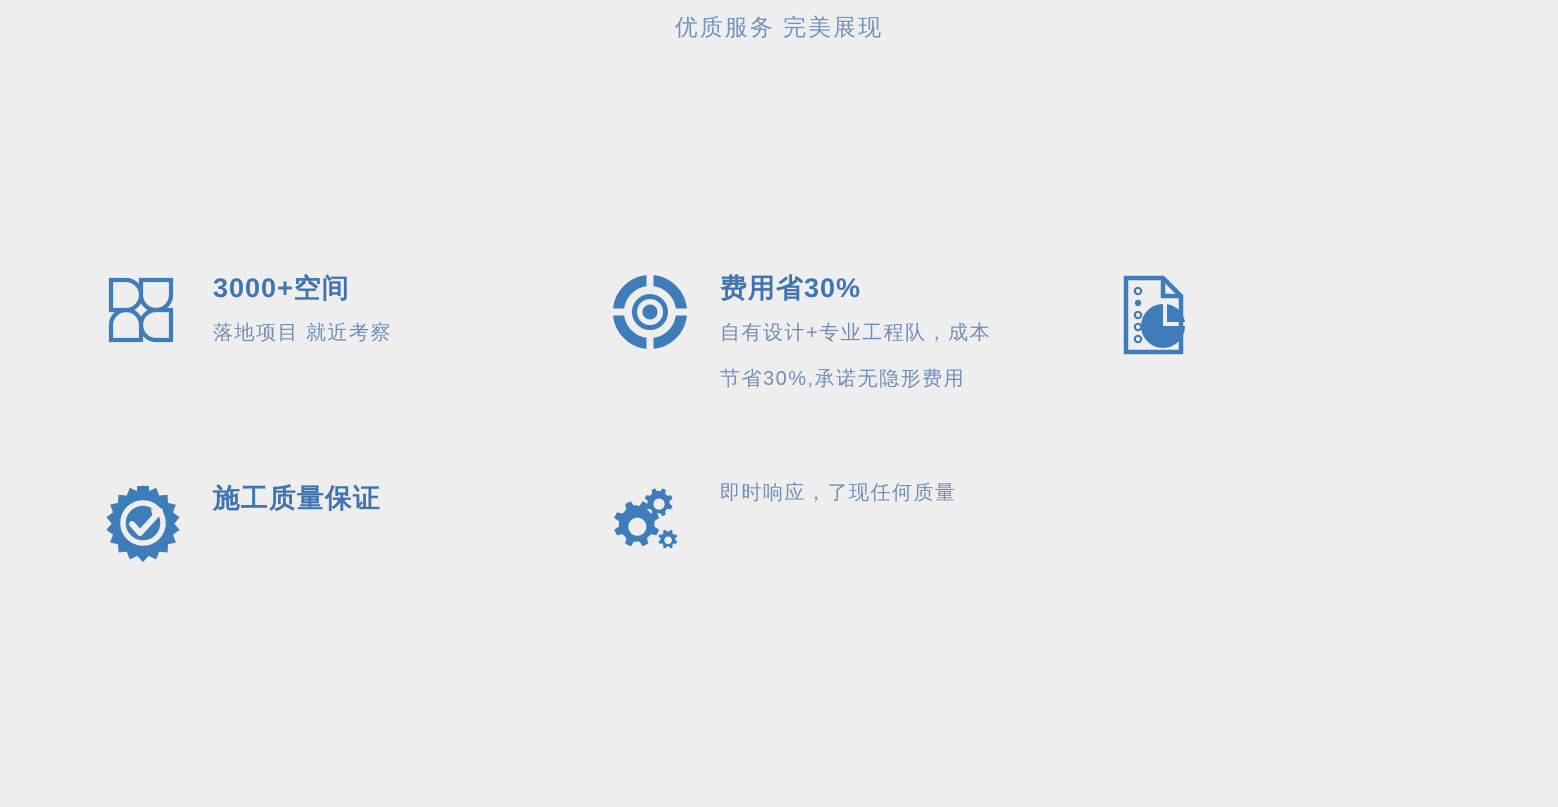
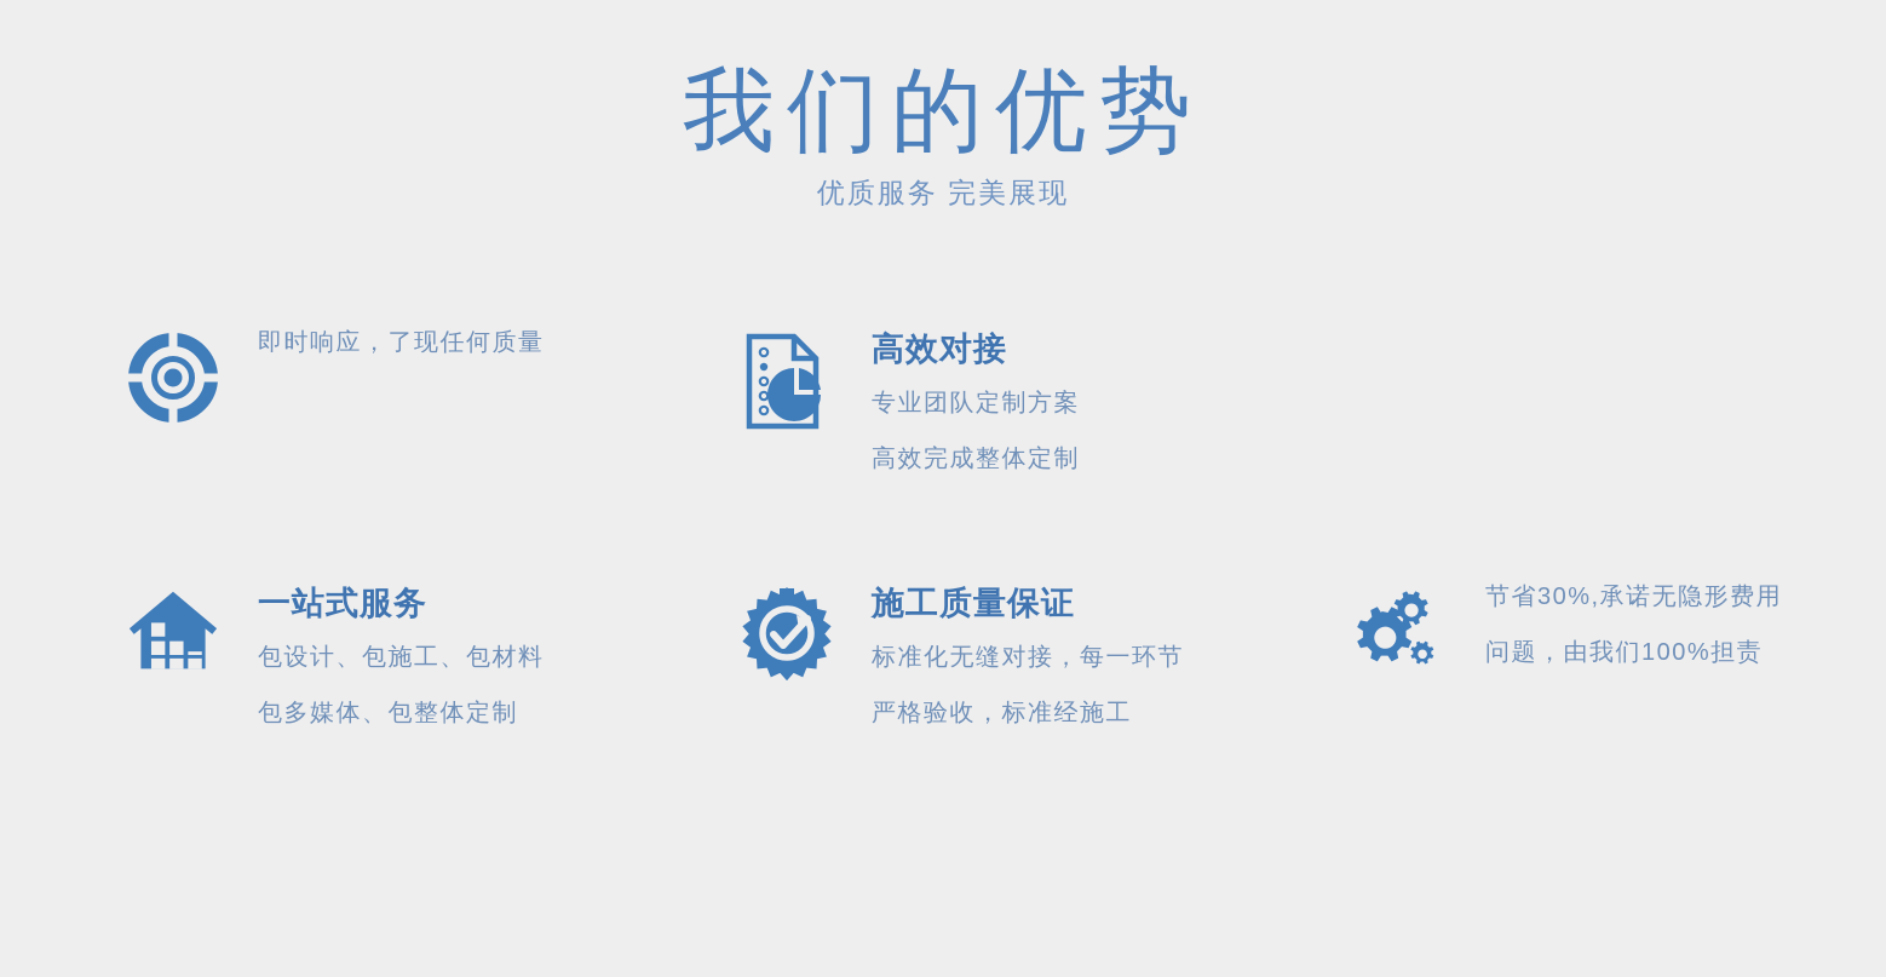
+ 我们的优势
  优质服务 完美展现
- 3000+空间
- 落地项目 就近考察
- 费用省30%
- 自有设计+专业工程队，成本
- 节省30%,承诺无隐形费用
+ 即时响应，了现任何质量
+ 高效对接
+ 专业团队定制方案
+ 高效完成整体定制
+ 一站式服务
+ 包设计、包施工、包材料
+ 包多媒体、包整体定制
  施工质量保证
+ 标准化无缝对接，每一环节
+ 严格验收，标准经施工
- 即时响应，了现任何质量
+ 节省30%,承诺无隐形费用
+ 问题，由我们100%担责
